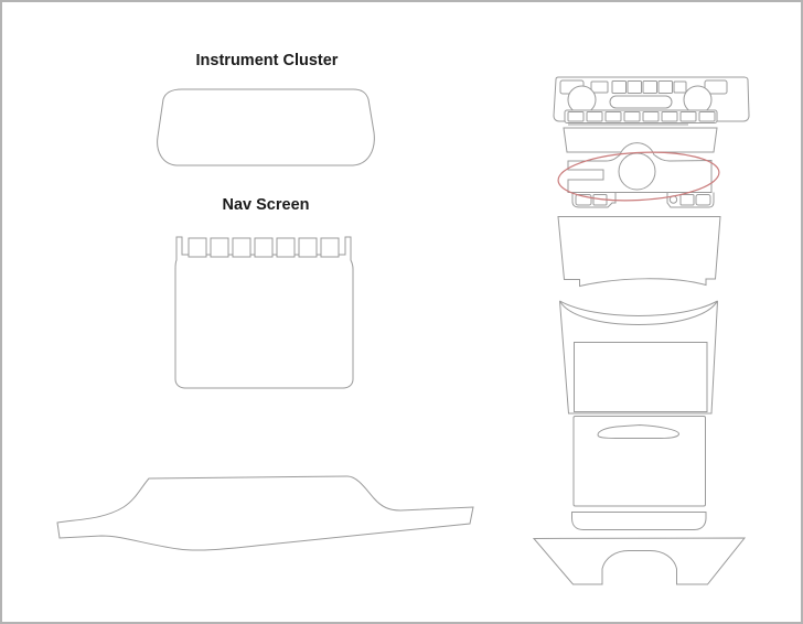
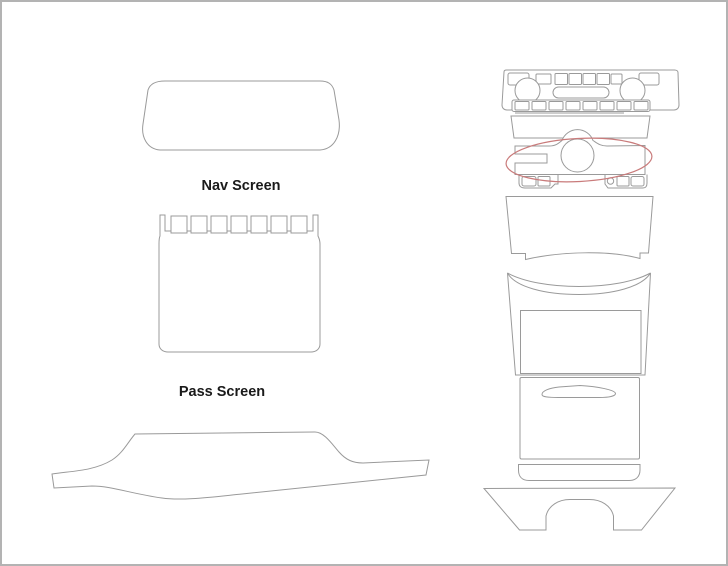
- Instrument Cluster
  Nav Screen
+ Pass Screen
